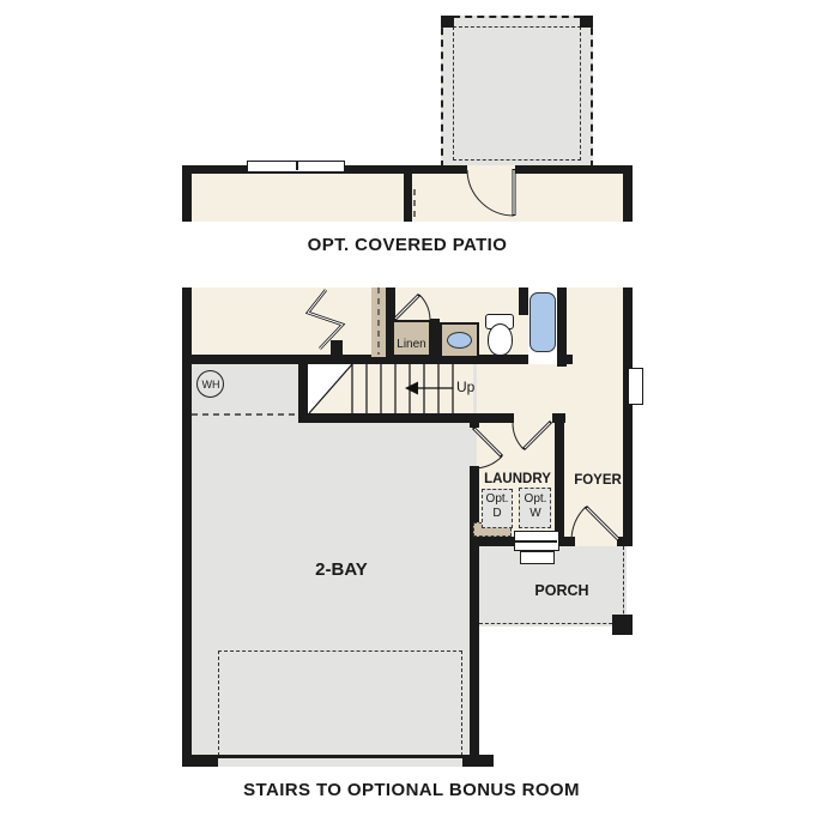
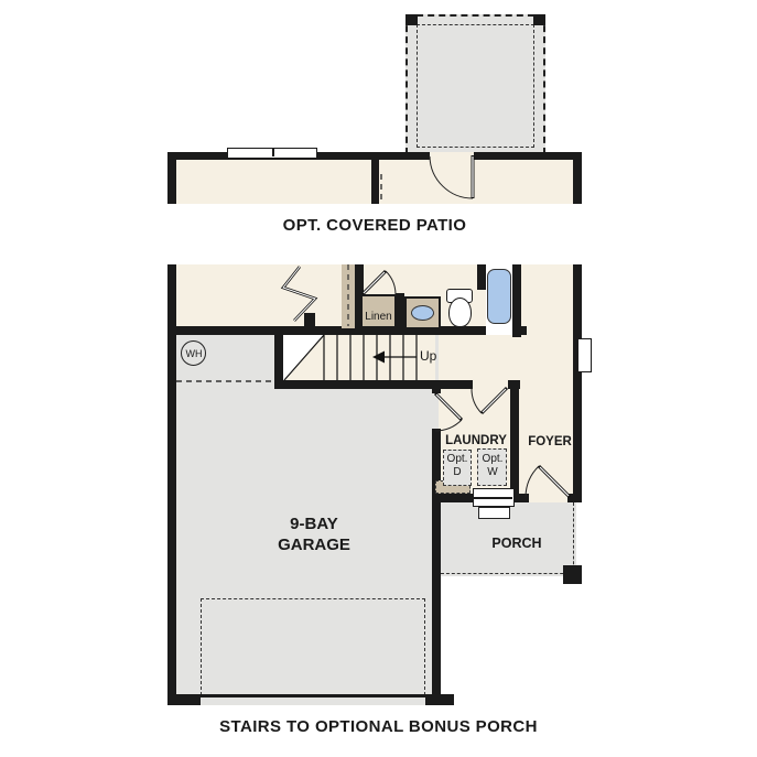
  OPT. COVERED PATIO
  Linen
  WH
  Opt.
  D
  Opt.
  W
- 2-BAY
+ 9-BAY
+ GARAGE
  LAUNDRY
  FOYER
  PORCH
  Up
- STAIRS TO OPTIONAL BONUS ROOM
+ STAIRS TO OPTIONAL BONUS PORCH
